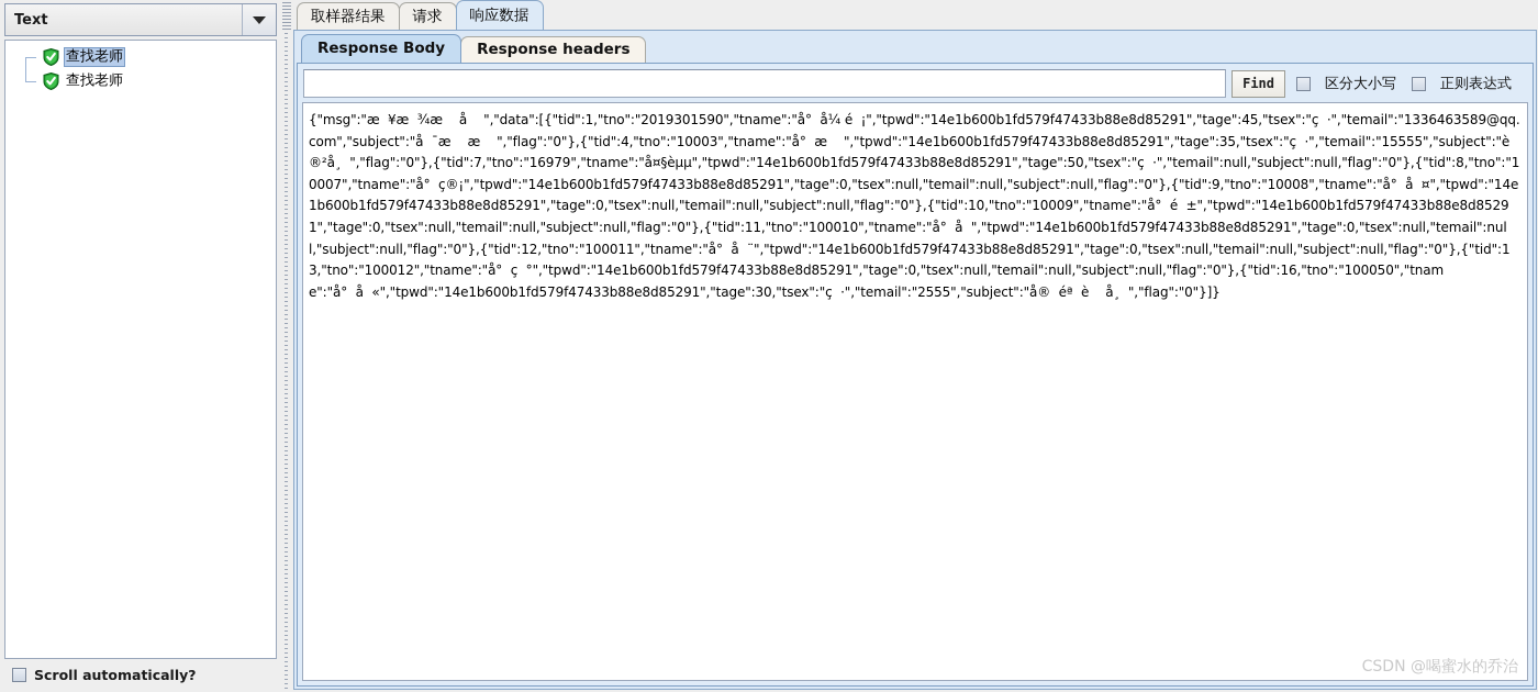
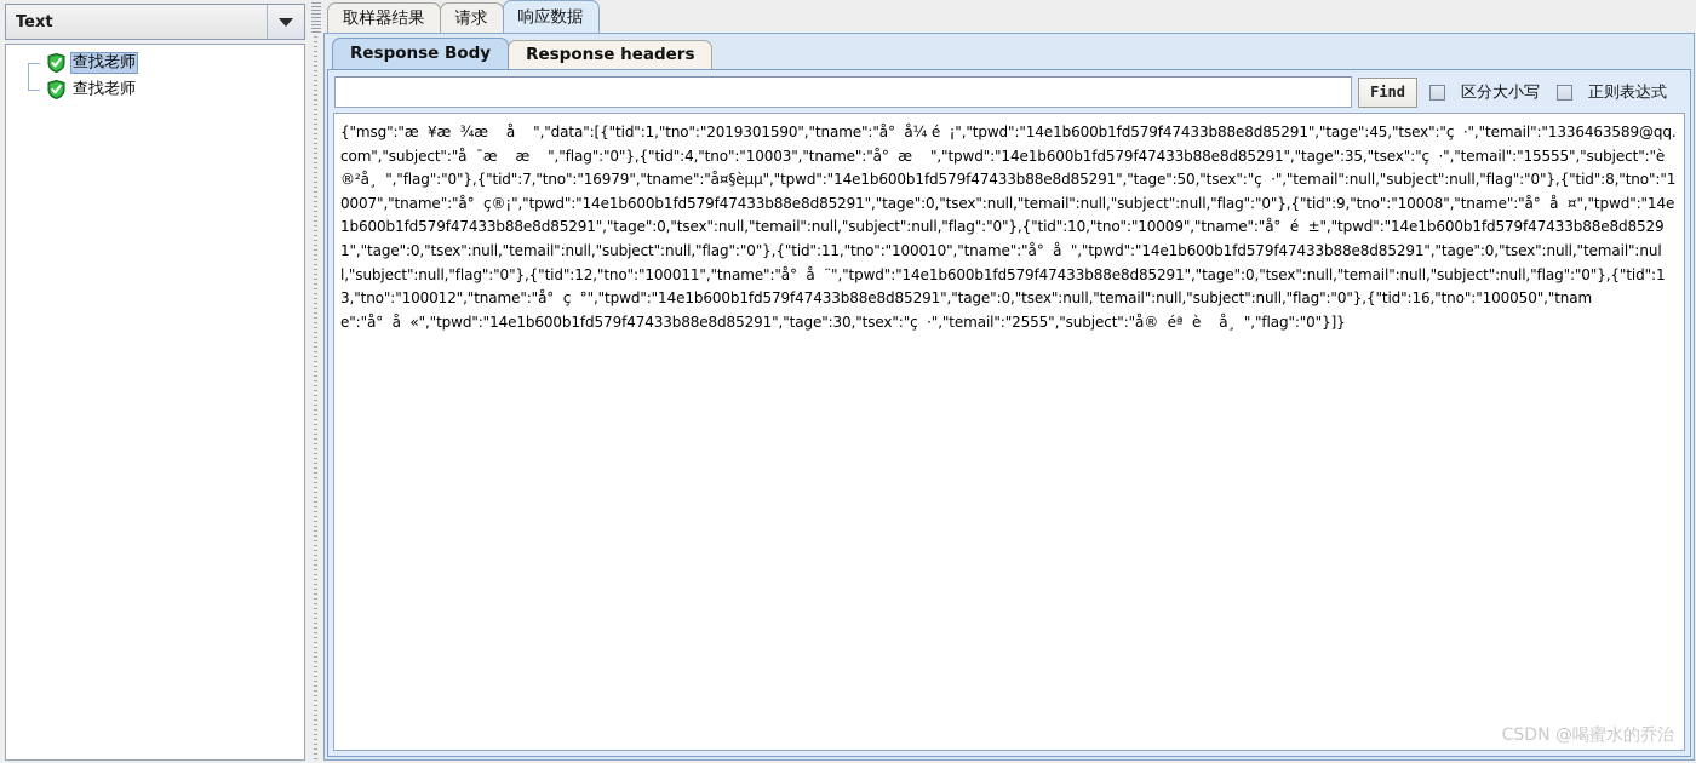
  Text
  查找老师
  查找老师
- Scroll automatically?
  取样器结果
  请求
  响应数据
  Response Body
  Response headers
  Find
  区分大小写
  正则表达式
  {"msg":"æ ¥æ ¾æ å ","data":[{"tid":1,"tno":"2019301590","tname":"å° å¼ é ¡","tpwd":"14e1b600b1fd579f47433b88e8d85291","tage":45,"tsex":"ç ·","temail":"1336463589@qq.com","subject":"å ¯æ æ ","flag":"0"},{"tid":4,"tno":"10003","tname":"å° æ ","tpwd":"14e1b600b1fd579f47433b88e8d85291","tage":35,"tsex":"ç ·","temail":"15555","subject":"è®²å¸ ","flag":"0"},{"tid":7,"tno":"16979","tname":"å¤§èµµ","tpwd":"14e1b600b1fd579f47433b88e8d85291","tage":50,"tsex":"ç ·","temail":null,"subject":null,"flag":"0"},{"tid":8,"tno":"10007","tname":"å° ç®¡","tpwd":"14e1b600b1fd579f47433b88e8d85291","tage":0,"tsex":null,"temail":null,"subject":null,"flag":"0"},{"tid":9,"tno":"10008","tname":"å° å ¤","tpwd":"14e1b600b1fd579f47433b88e8d85291","tage":0,"tsex":null,"temail":null,"subject":null,"flag":"0"},{"tid":10,"tno":"10009","tname":"å° é ±","tpwd":"14e1b600b1fd579f47433b88e8d85291","tage":0,"tsex":null,"temail":null,"subject":null,"flag":"0"},{"tid":11,"tno":"100010","tname":"å° å­ ","tpwd":"14e1b600b1fd579f47433b88e8d85291","tage":0,"tsex":null,"temail":null,"subject":null,"flag":"0"},{"tid":12,"tno":"100011","tname":"å° å ¨","tpwd":"14e1b600b1fd579f47433b88e8d85291","tage":0,"tsex":null,"temail":null,"subject":null,"flag":"0"},{"tid":13,"tno":"100012","tname":"å° ç °","tpwd":"14e1b600b1fd579f47433b88e8d85291","tage":0,"tsex":null,"temail":null,"subject":null,"flag":"0"},{"tid":16,"tno":"100050","tname":"å° å «","tpwd":"14e1b600b1fd579f47433b88e8d85291","tage":30,"tsex":"ç ·","temail":"2555","subject":"å® éª è å¸ ","flag":"0"}]}
  CSDN @喝蜜水的乔治
